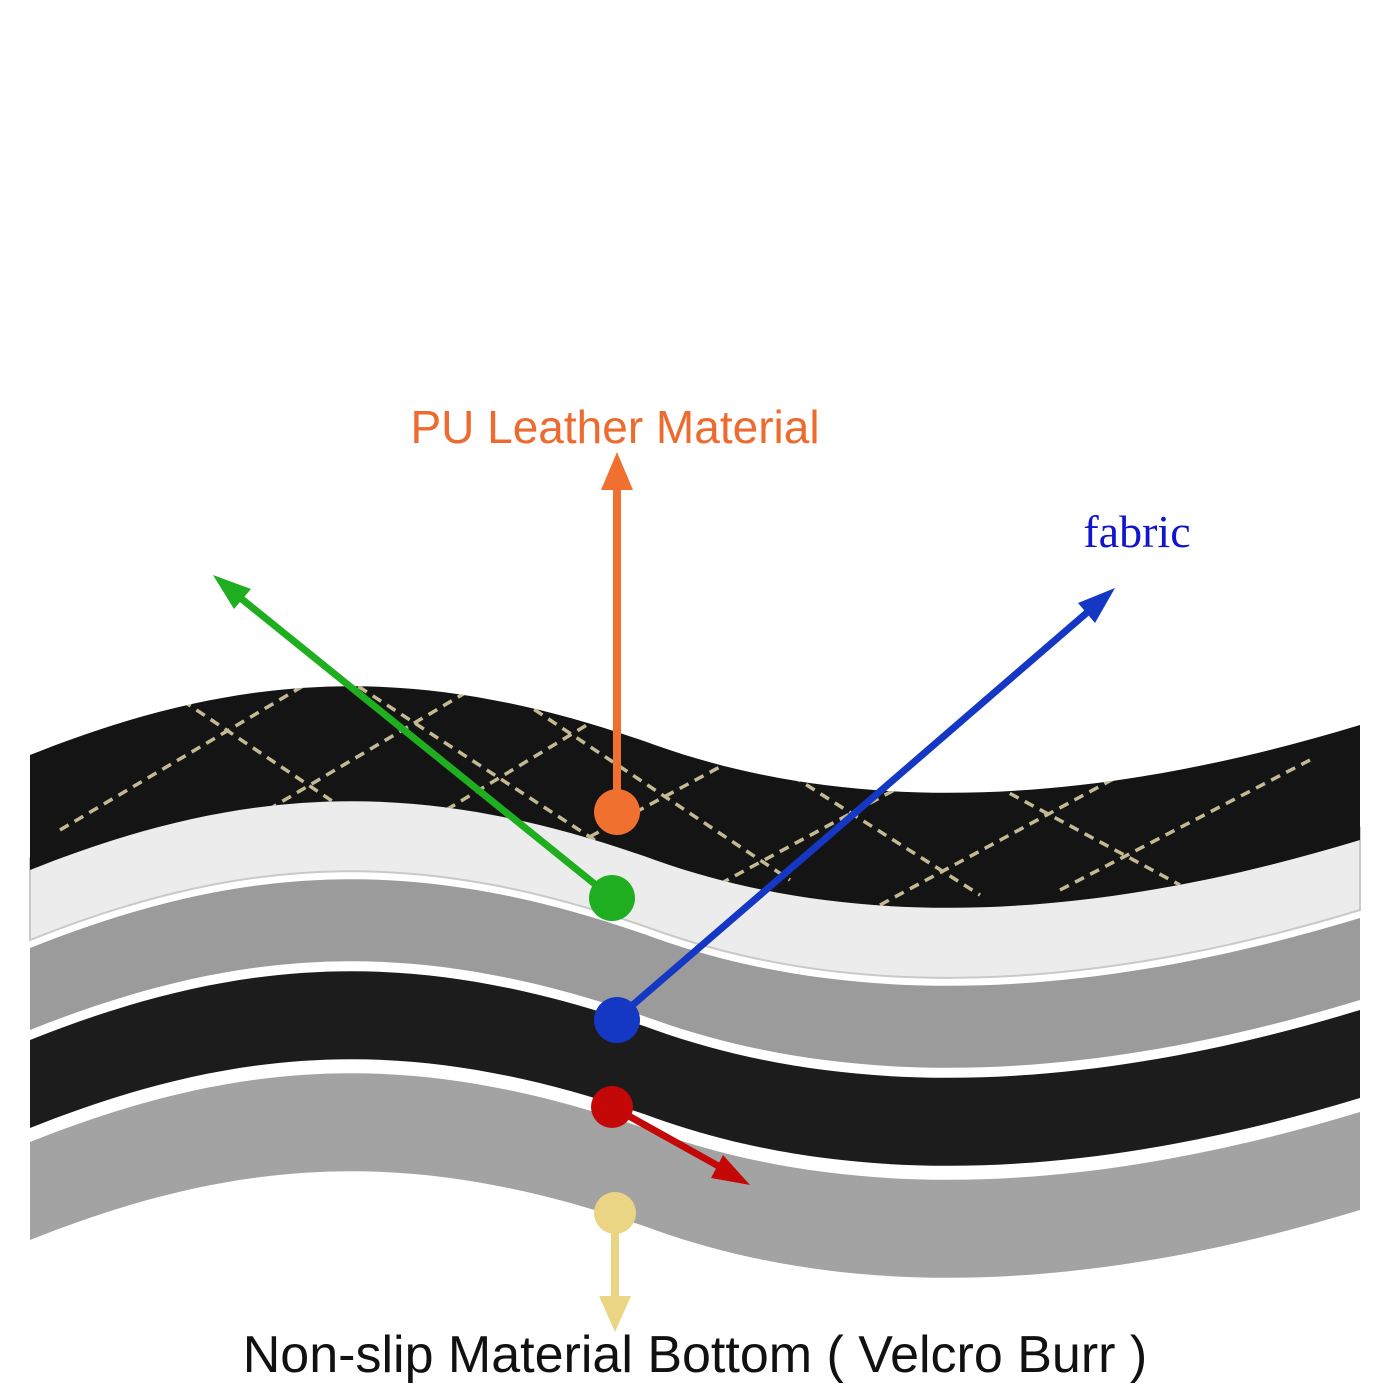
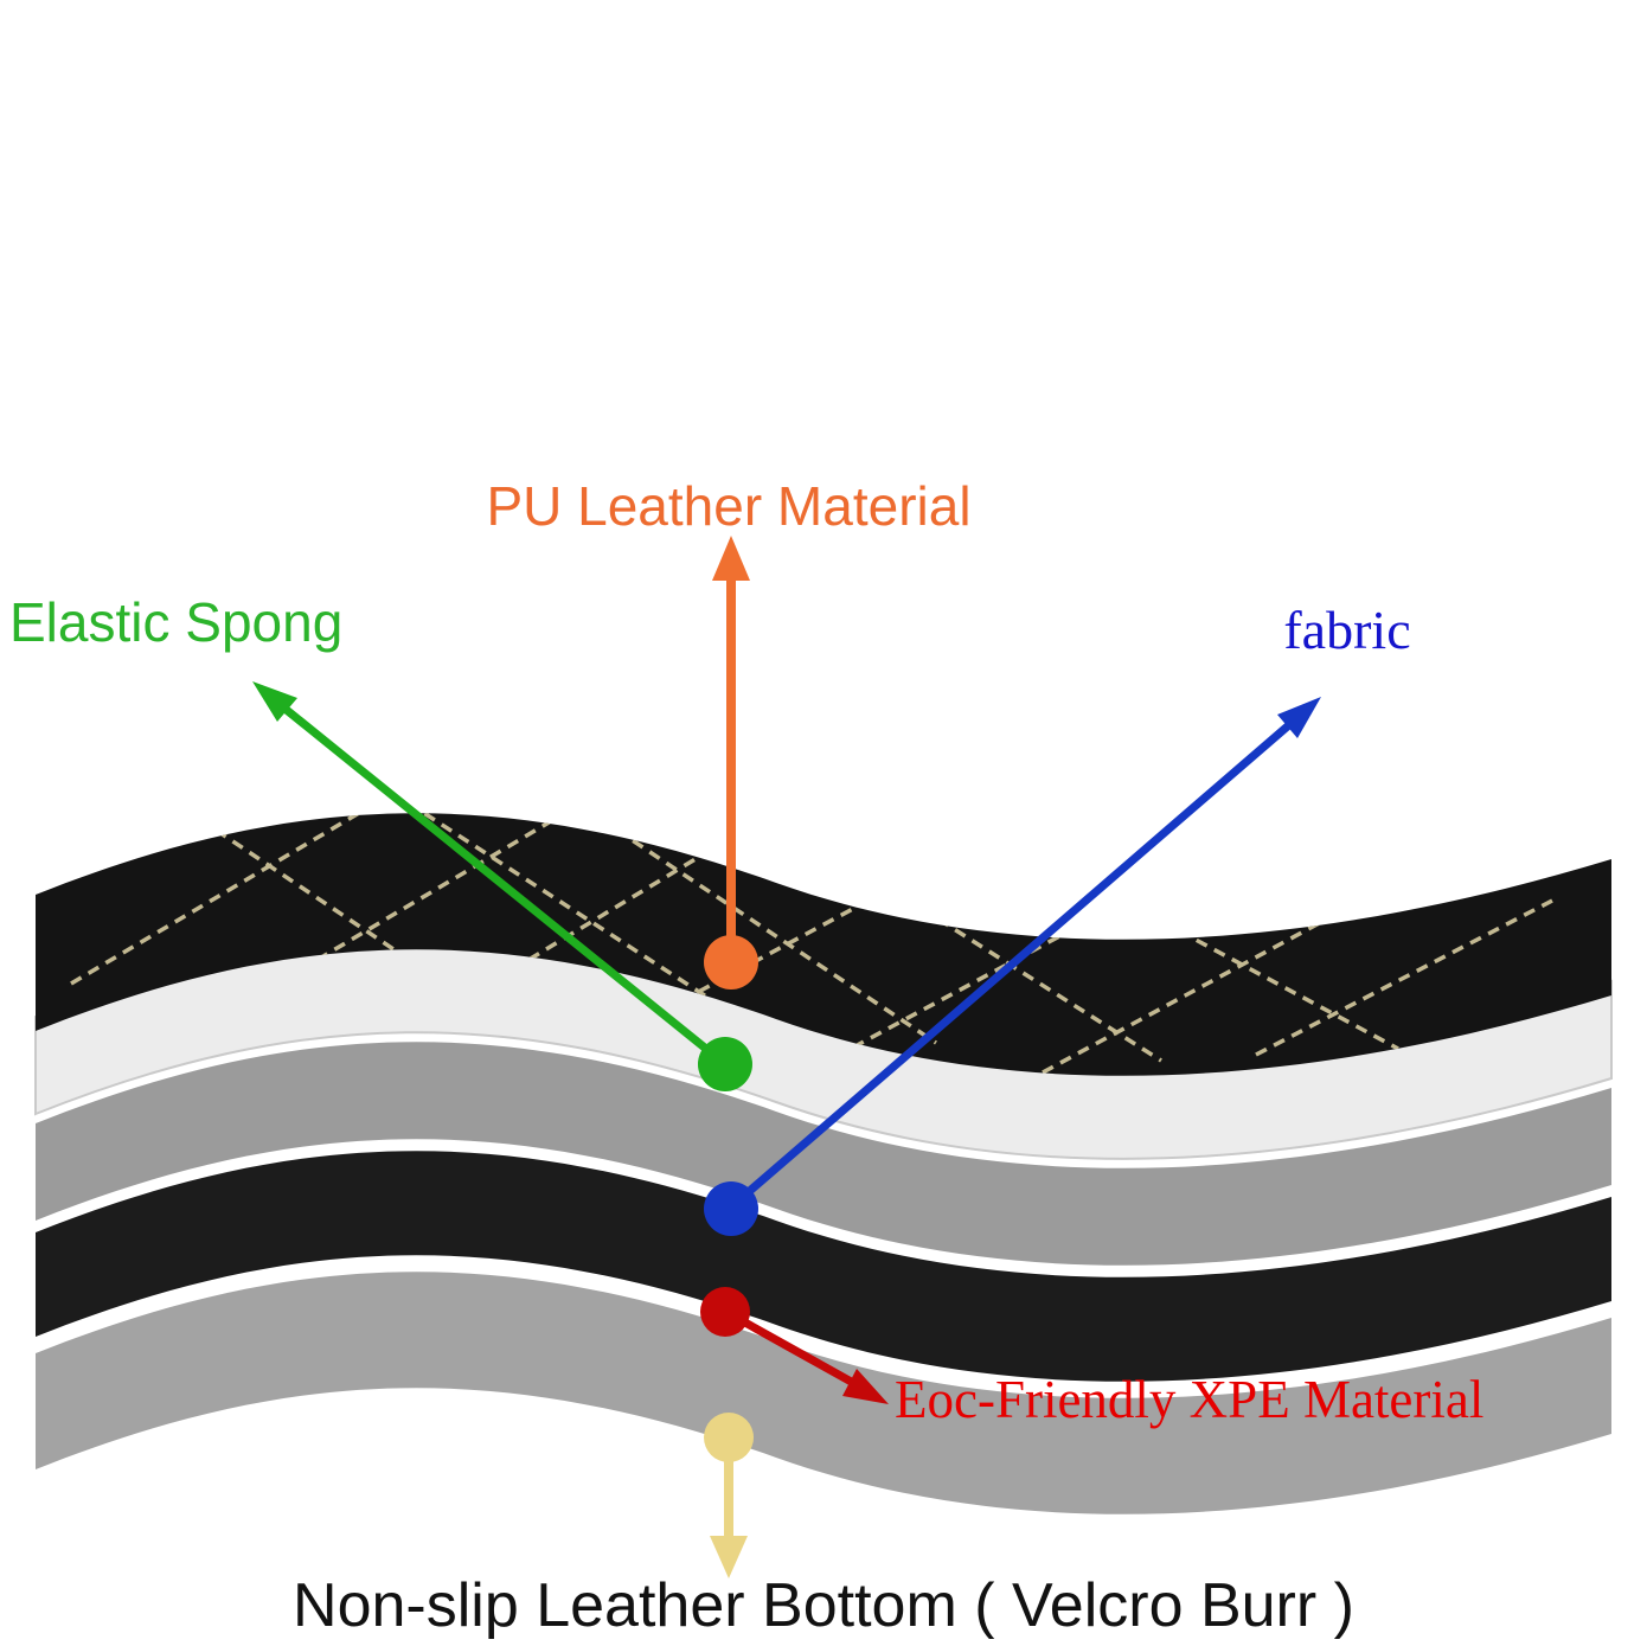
  PU Leather Material
+ Elastic Spong
  fabric
+ Eoc-Friendly XPE Material
- Non-slip Material Bottom ( Velcro Burr )
+ Non-slip Leather Bottom ( Velcro Burr )
